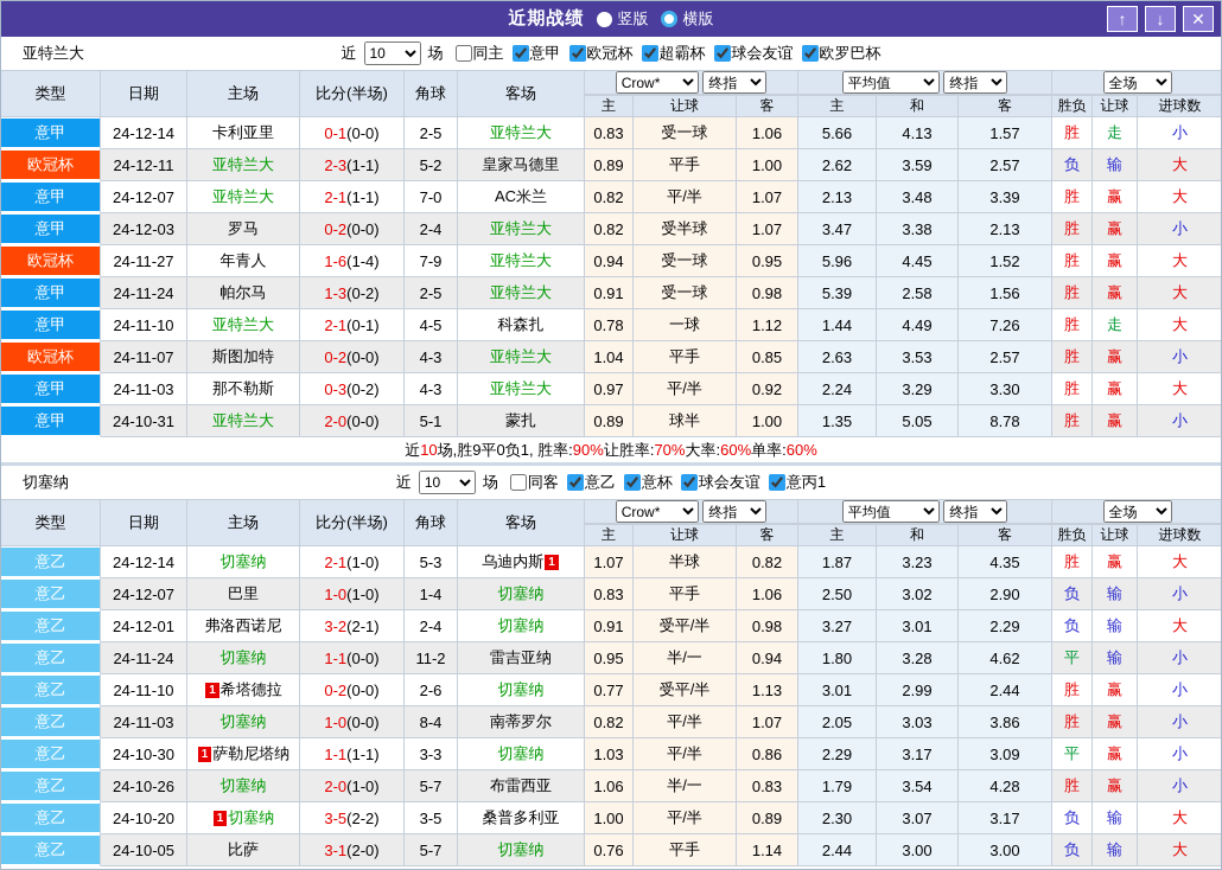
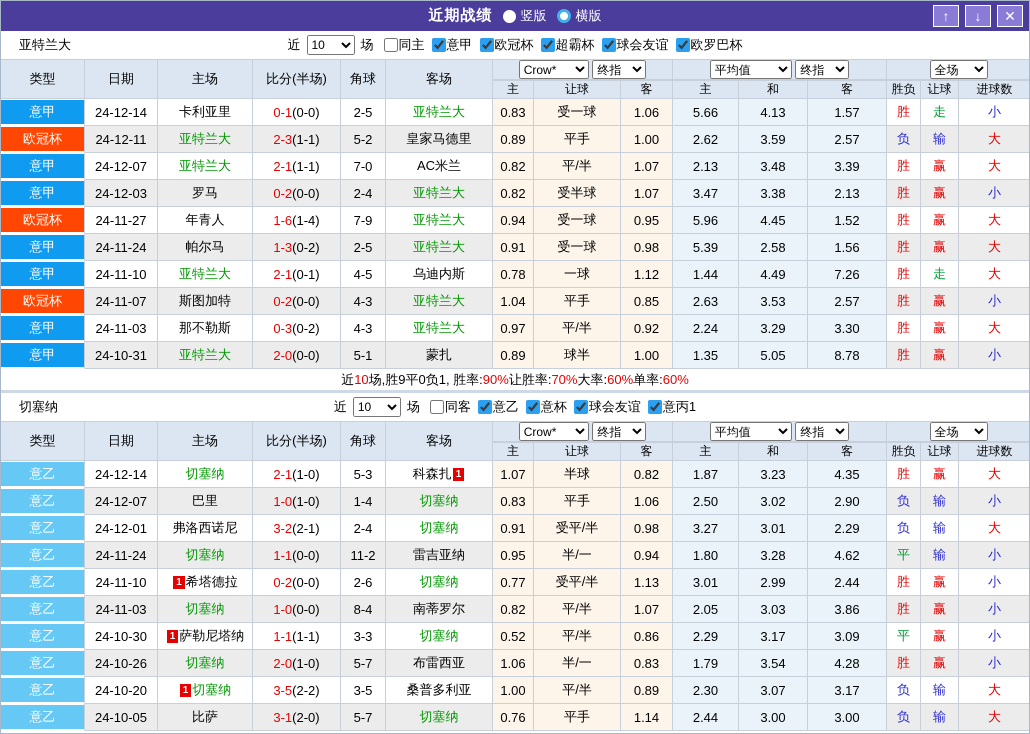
  近期战绩
  竖版
  横版
  ↑
  ↓
  ✕
  亚特兰大
  近
  10
  场
  同主
  意甲
  欧冠杯
  超霸杯
  球会友谊
  欧罗巴杯
  类型	日期	主场	比分(半场)	角球	客场	Crow* 终指	平均值 终指	全场
  主	让球	客	主	和	客	胜负	让球	进球数
  意甲	24-12-14	卡利亚里	0-1(0-0)	2-5	亚特兰大	0.83	受一球	1.06	5.66	4.13	1.57	胜	走	小
  欧冠杯	24-12-11	亚特兰大	2-3(1-1)	5-2	皇家马德里	0.89	平手	1.00	2.62	3.59	2.57	负	输	大
  意甲	24-12-07	亚特兰大	2-1(1-1)	7-0	AC米兰	0.82	平/半	1.07	2.13	3.48	3.39	胜	赢	大
  意甲	24-12-03	罗马	0-2(0-0)	2-4	亚特兰大	0.82	受半球	1.07	3.47	3.38	2.13	胜	赢	小
  欧冠杯	24-11-27	年青人	1-6(1-4)	7-9	亚特兰大	0.94	受一球	0.95	5.96	4.45	1.52	胜	赢	大
  意甲	24-11-24	帕尔马	1-3(0-2)	2-5	亚特兰大	0.91	受一球	0.98	5.39	2.58	1.56	胜	赢	大
- 意甲	24-11-10	亚特兰大	2-1(0-1)	4-5	科森扎	0.78	一球	1.12	1.44	4.49	7.26	胜	走	大
+ 意甲	24-11-10	亚特兰大	2-1(0-1)	4-5	乌迪内斯	0.78	一球	1.12	1.44	4.49	7.26	胜	走	大
  欧冠杯	24-11-07	斯图加特	0-2(0-0)	4-3	亚特兰大	1.04	平手	0.85	2.63	3.53	2.57	胜	赢	小
  意甲	24-11-03	那不勒斯	0-3(0-2)	4-3	亚特兰大	0.97	平/半	0.92	2.24	3.29	3.30	胜	赢	大
  意甲	24-10-31	亚特兰大	2-0(0-0)	5-1	蒙扎	0.89	球半	1.00	1.35	5.05	8.78	胜	赢	小
  近
  10
  场,胜9平0负1, 胜率:
  90%
  让胜率:
  70%
  大率:
  60%
  单率:
  60%
  切塞纳
  近
  10
  场
  同客
  意乙
  意杯
  球会友谊
  意丙1
  类型	日期	主场	比分(半场)	角球	客场	Crow* 终指	平均值 终指	全场
  主	让球	客	主	和	客	胜负	让球	进球数
- 意乙	24-12-14	切塞纳	2-1(1-0)	5-3	乌迪内斯 1	1.07	半球	0.82	1.87	3.23	4.35	胜	赢	大
+ 意乙	24-12-14	切塞纳	2-1(1-0)	5-3	科森扎 1	1.07	半球	0.82	1.87	3.23	4.35	胜	赢	大
  意乙	24-12-07	巴里	1-0(1-0)	1-4	切塞纳	0.83	平手	1.06	2.50	3.02	2.90	负	输	小
  意乙	24-12-01	弗洛西诺尼	3-2(2-1)	2-4	切塞纳	0.91	受平/半	0.98	3.27	3.01	2.29	负	输	大
  意乙	24-11-24	切塞纳	1-1(0-0)	11-2	雷吉亚纳	0.95	半/一	0.94	1.80	3.28	4.62	平	输	小
  意乙	24-11-10	1 希塔德拉	0-2(0-0)	2-6	切塞纳	0.77	受平/半	1.13	3.01	2.99	2.44	胜	赢	小
  意乙	24-11-03	切塞纳	1-0(0-0)	8-4	南蒂罗尔	0.82	平/半	1.07	2.05	3.03	3.86	胜	赢	小
- 意乙	24-10-30	1 萨勒尼塔纳	1-1(1-1)	3-3	切塞纳	1.03	平/半	0.86	2.29	3.17	3.09	平	赢	小
+ 意乙	24-10-30	1 萨勒尼塔纳	1-1(1-1)	3-3	切塞纳	0.52	平/半	0.86	2.29	3.17	3.09	平	赢	小
  意乙	24-10-26	切塞纳	2-0(1-0)	5-7	布雷西亚	1.06	半/一	0.83	1.79	3.54	4.28	胜	赢	小
  意乙	24-10-20	1 切塞纳	3-5(2-2)	3-5	桑普多利亚	1.00	平/半	0.89	2.30	3.07	3.17	负	输	大
  意乙	24-10-05	比萨	3-1(2-0)	5-7	切塞纳	0.76	平手	1.14	2.44	3.00	3.00	负	输	大
